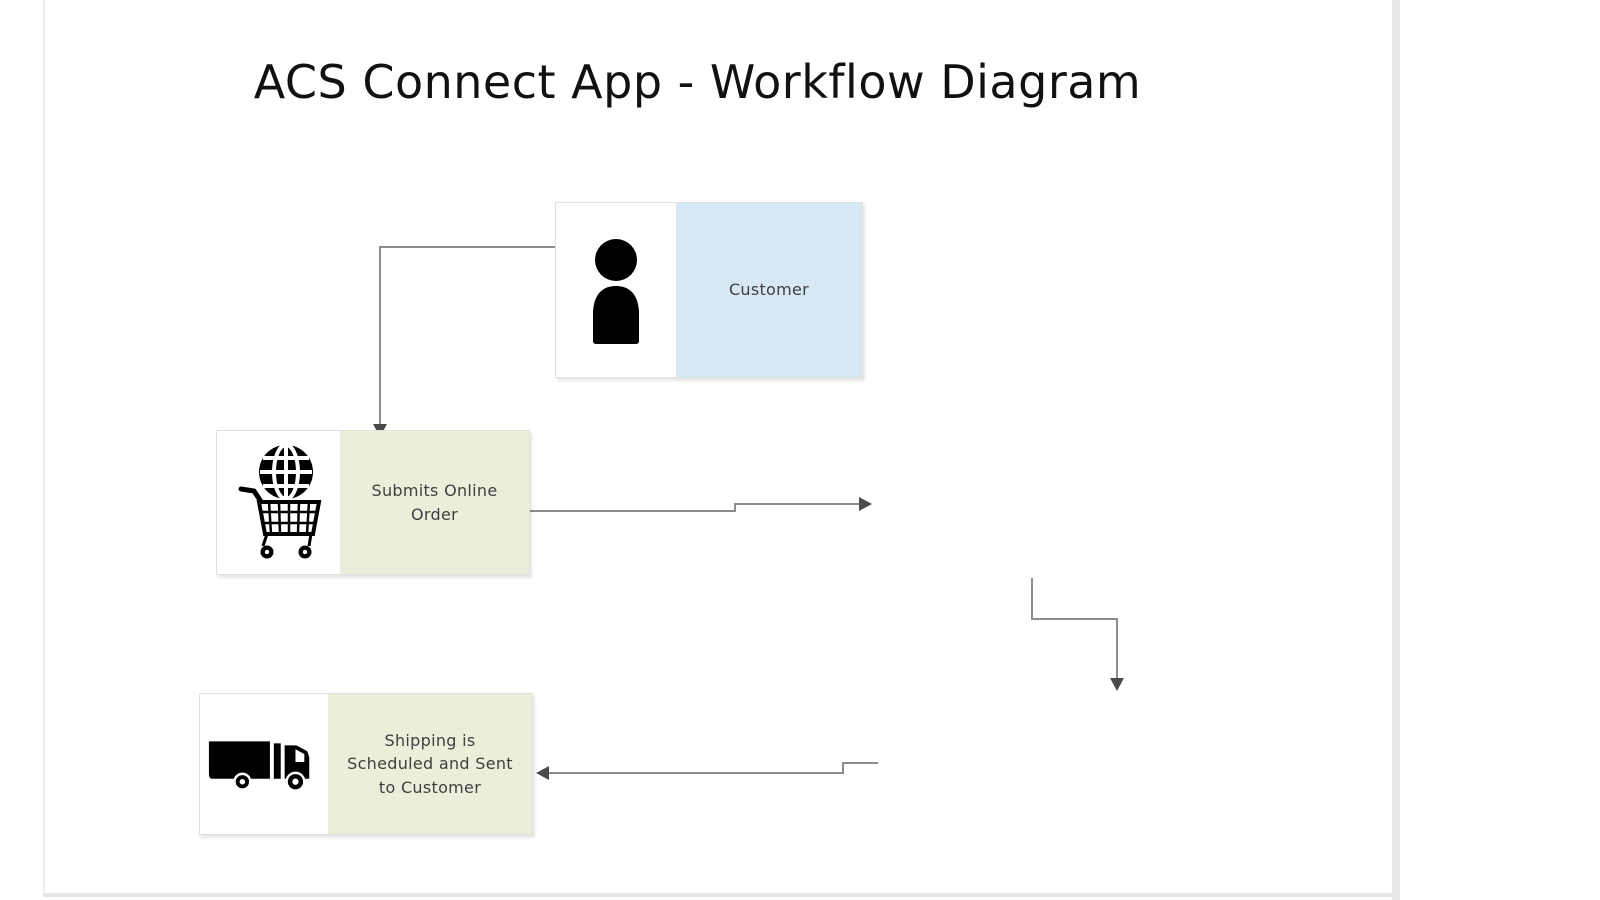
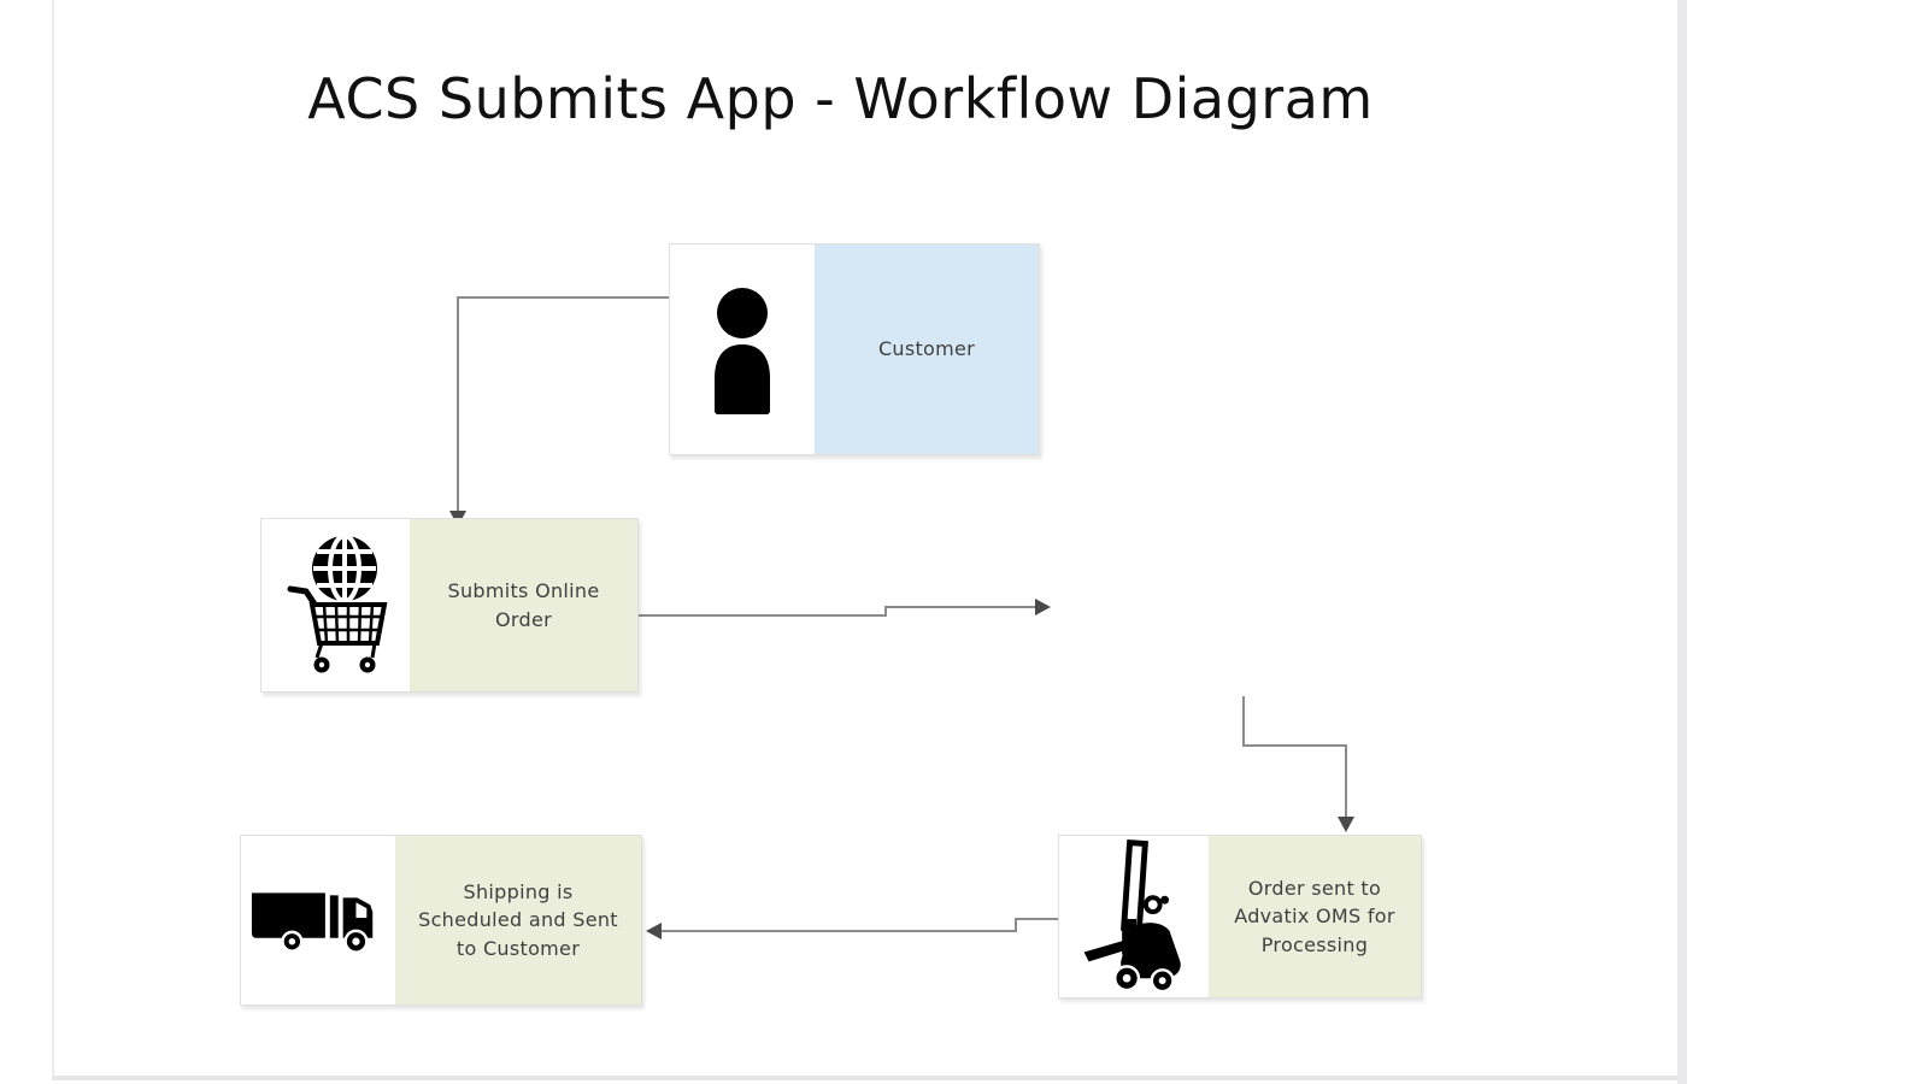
- ACS Connect App - Workflow Diagram
+ ACS Submits App - Workflow Diagram
  Customer
  Submits Online
  Order
+ Order sent to
+ Advatix OMS for
+ Processing
  Shipping is
  Scheduled and Sent
  to Customer
